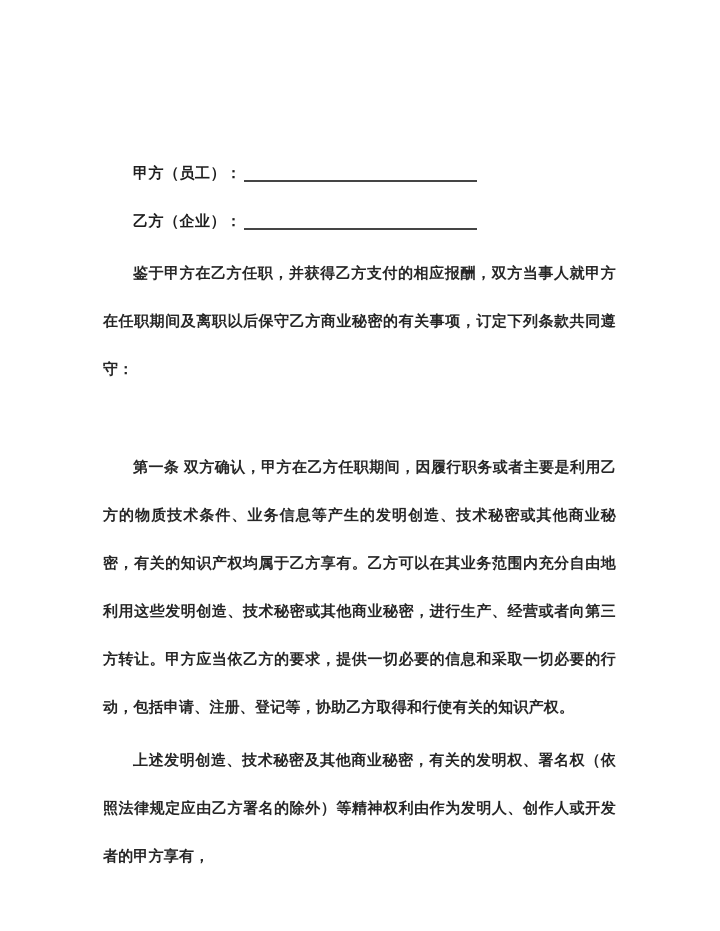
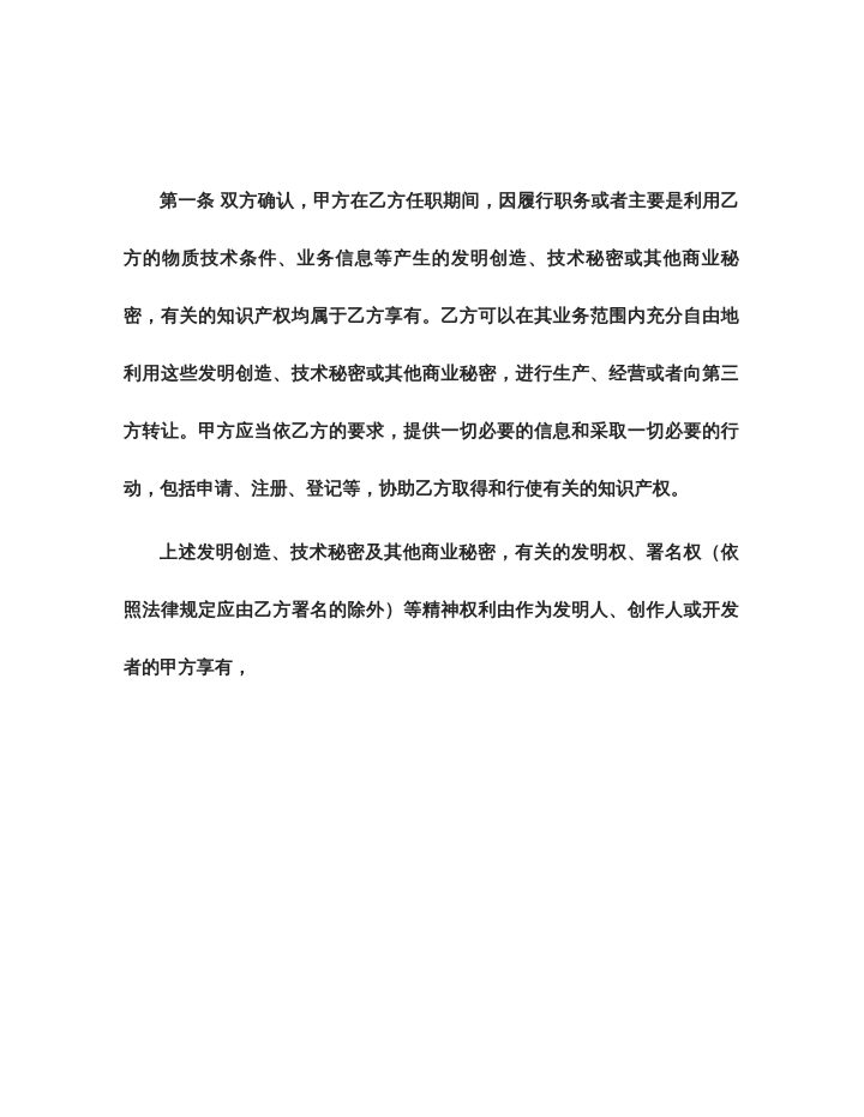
- 甲方（员工）：
- 乙方（企业）：
- 鉴于甲方在乙方任职，并获得乙方支付的相应报酬，双方当事人就甲方在任职期间及离职以后保守乙方商业秘密的有关事项，订定下列条款共同遵守：
  第一条 双方确认，甲方在乙方任职期间，因履行职务或者主要是利用乙方的物质技术条件、业务信息等产生的发明创造、技术秘密或其他商业秘密，有关的知识产权均属于乙方享有。乙方可以在其业务范围内充分自由地利用这些发明创造、技术秘密或其他商业秘密，进行生产、经营或者向第三方转让。甲方应当依乙方的要求，提供一切必要的信息和采取一切必要的行动，包括申请、注册、登记等，协助乙方取得和行使有关的知识产权。
  上述发明创造、技术秘密及其他商业秘密，有关的发明权、署名权（依照法律规定应由乙方署名的除外）等精神权利由作为发明人、创作人或开发者的甲方享有，
